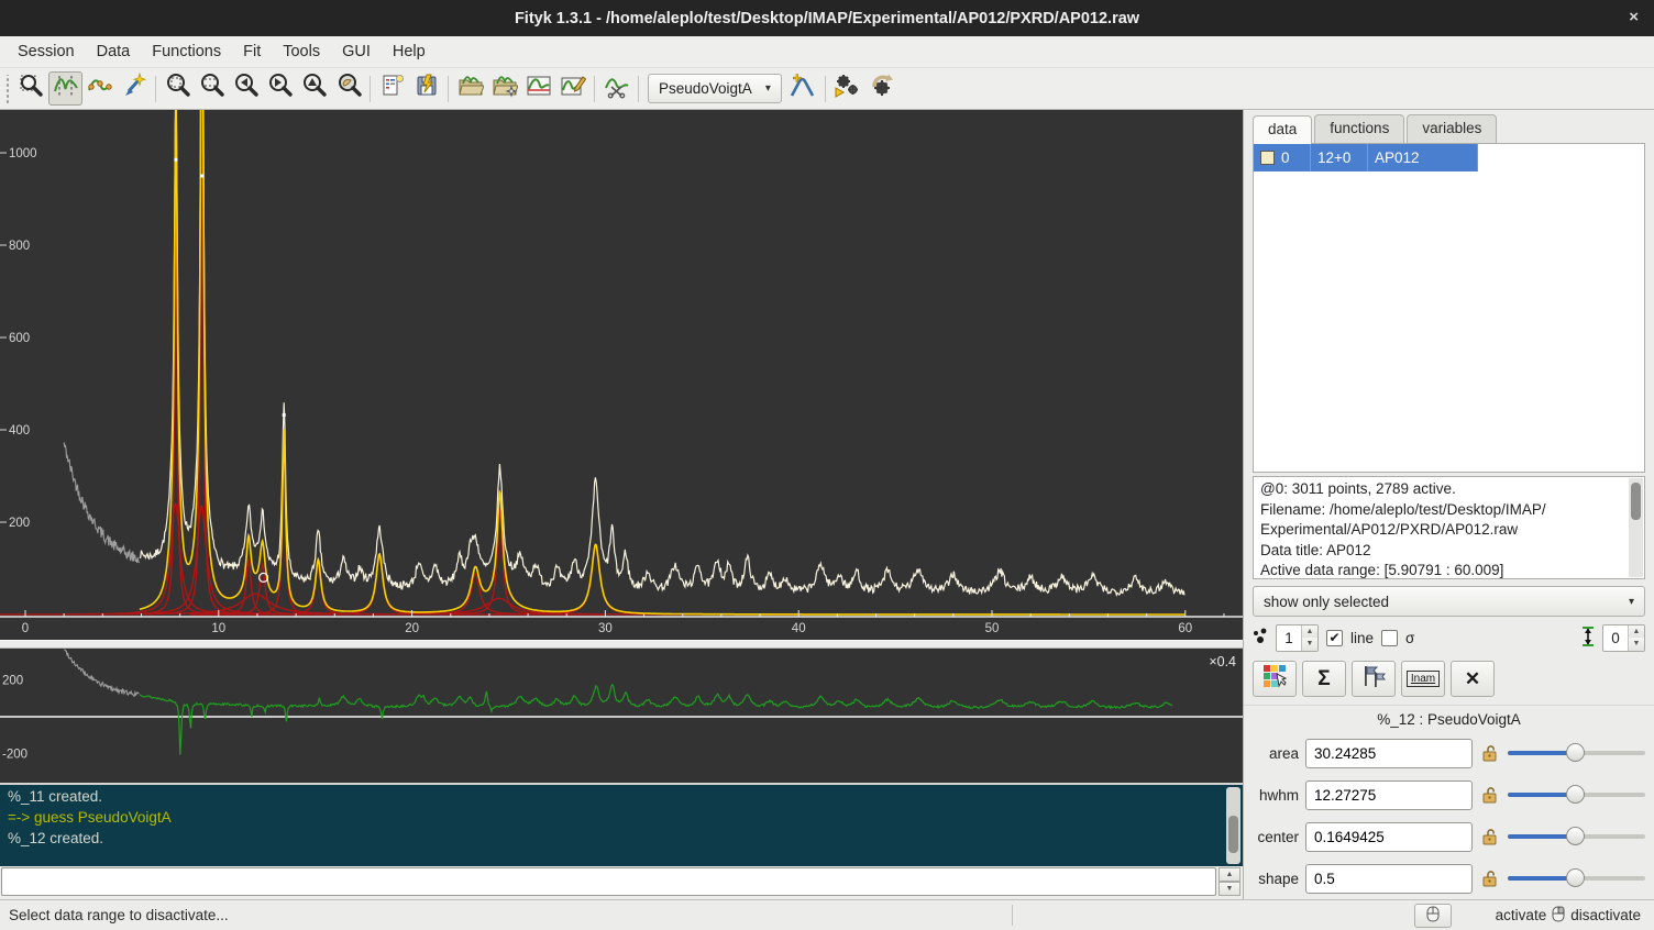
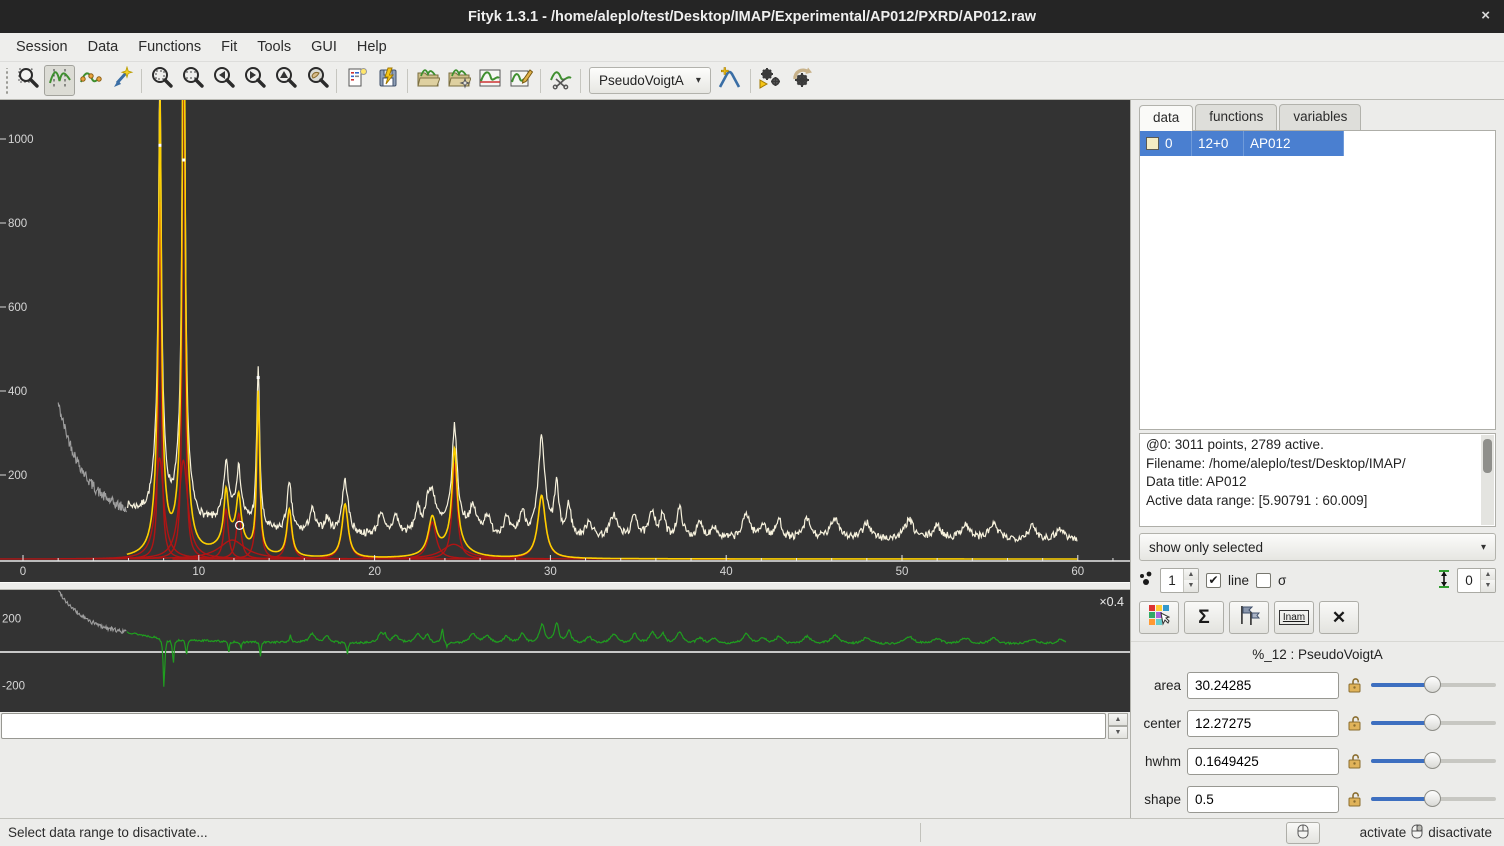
  Fityk 1.3.1 - /home/aleplo/test/Desktop/IMAP/Experimental/AP012/PXRD/AP012.raw
  ×
  Session
  Data
  Functions
  Fit
  Tools
  GUI
  Help
  PseudoVoigtA
  ▾
  0
  10
  20
  30
  40
  50
  60
  200
  400
  600
  800
  1000
  200
  -200
  ×0.4
- %_11 created.
- =-> guess PseudoVoigtA
- %_12 created.
  data
  functions
  variables
  0
  12+0
  AP012
  @0: 3011 points, 2789 active.
  Filename: /home/aleplo/test/Desktop/IMAP/
- Experimental/AP012/PXRD/AP012.raw
  Data title: AP012
  Active data range: [5.90791 : 60.009]
  show only selected
  ▾
  1
  ✔
  line
  σ
  0
  Σ
  Inam
  ✕
  %_12 : PseudoVoigtA
  area
  30.24285
- hwhm
+ center
  12.27275
- center
+ hwhm
  0.1649425
  shape
  0.5
  Select data range to disactivate...
  activate
  disactivate
